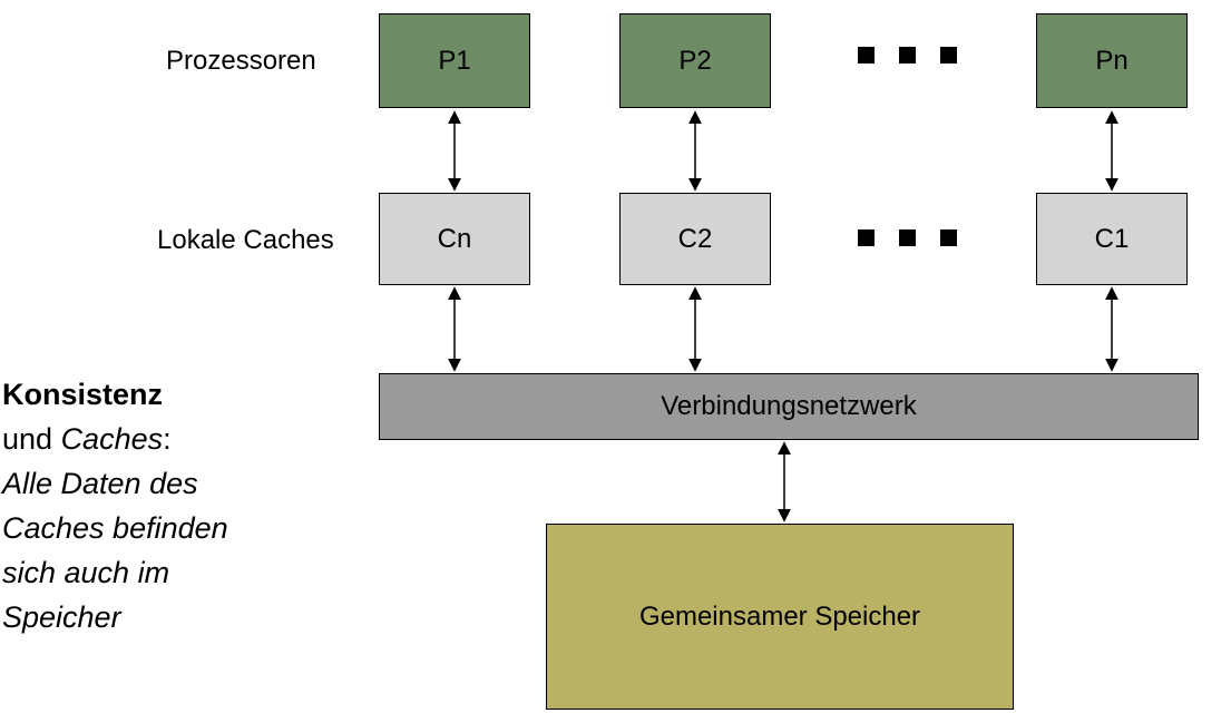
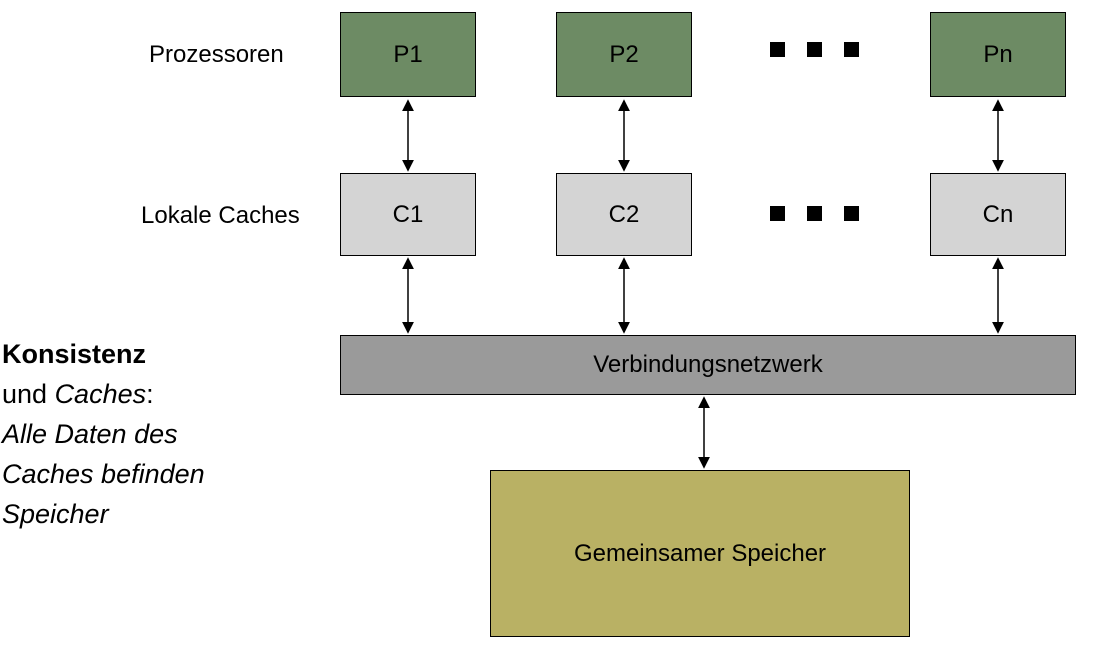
  Prozessoren
  Lokale Caches
  P1
  P2
  Pn
- Cn
+ C1
  C2
- C1
+ Cn
  Verbindungsnetzwerk
  Gemeinsamer Speicher
  Konsistenz
  und Caches:
  Alle Daten des
  Caches befinden
- sich auch im
  Speicher
